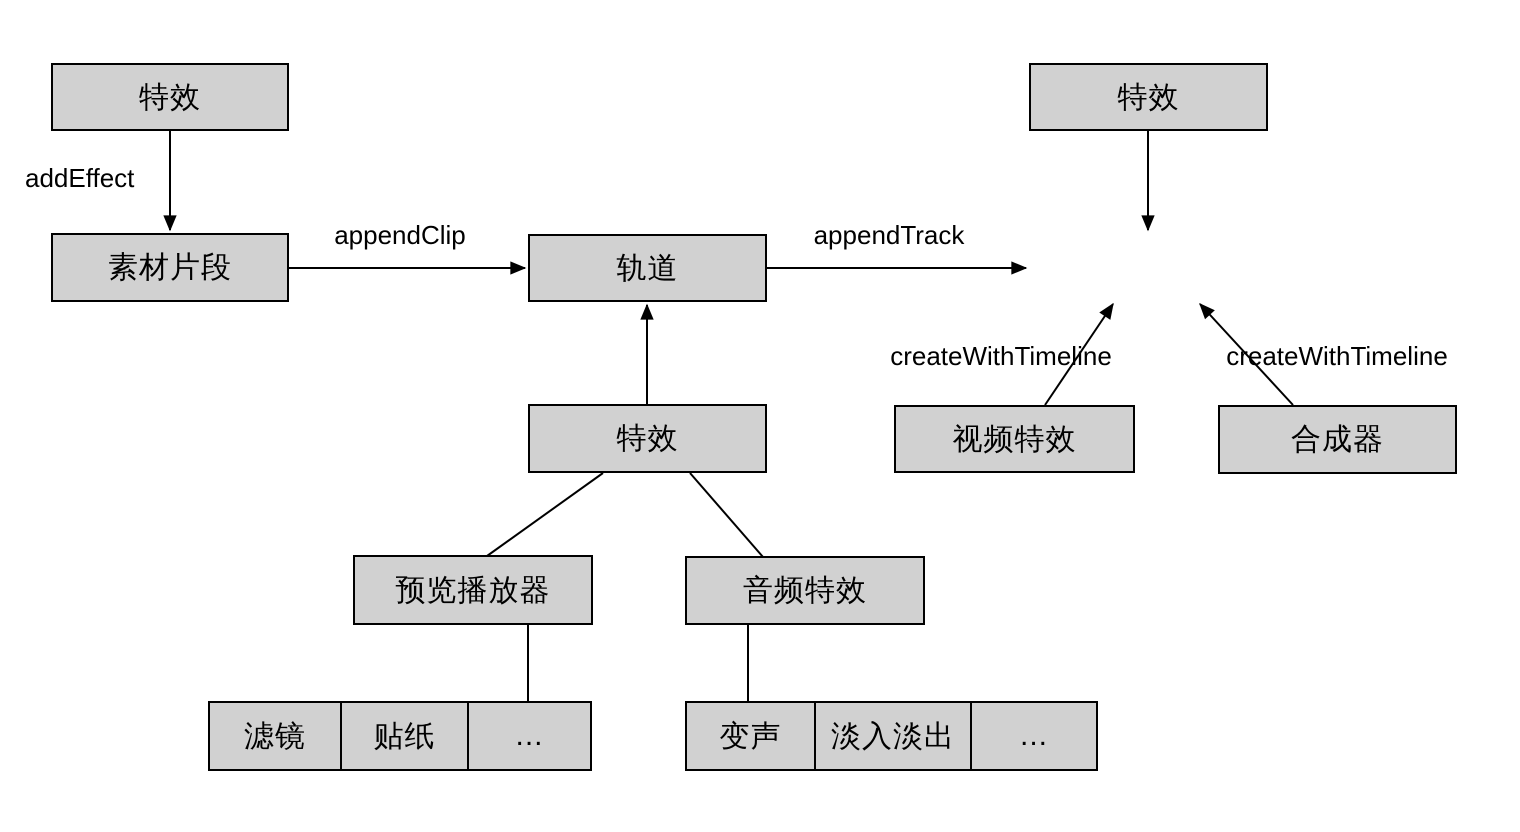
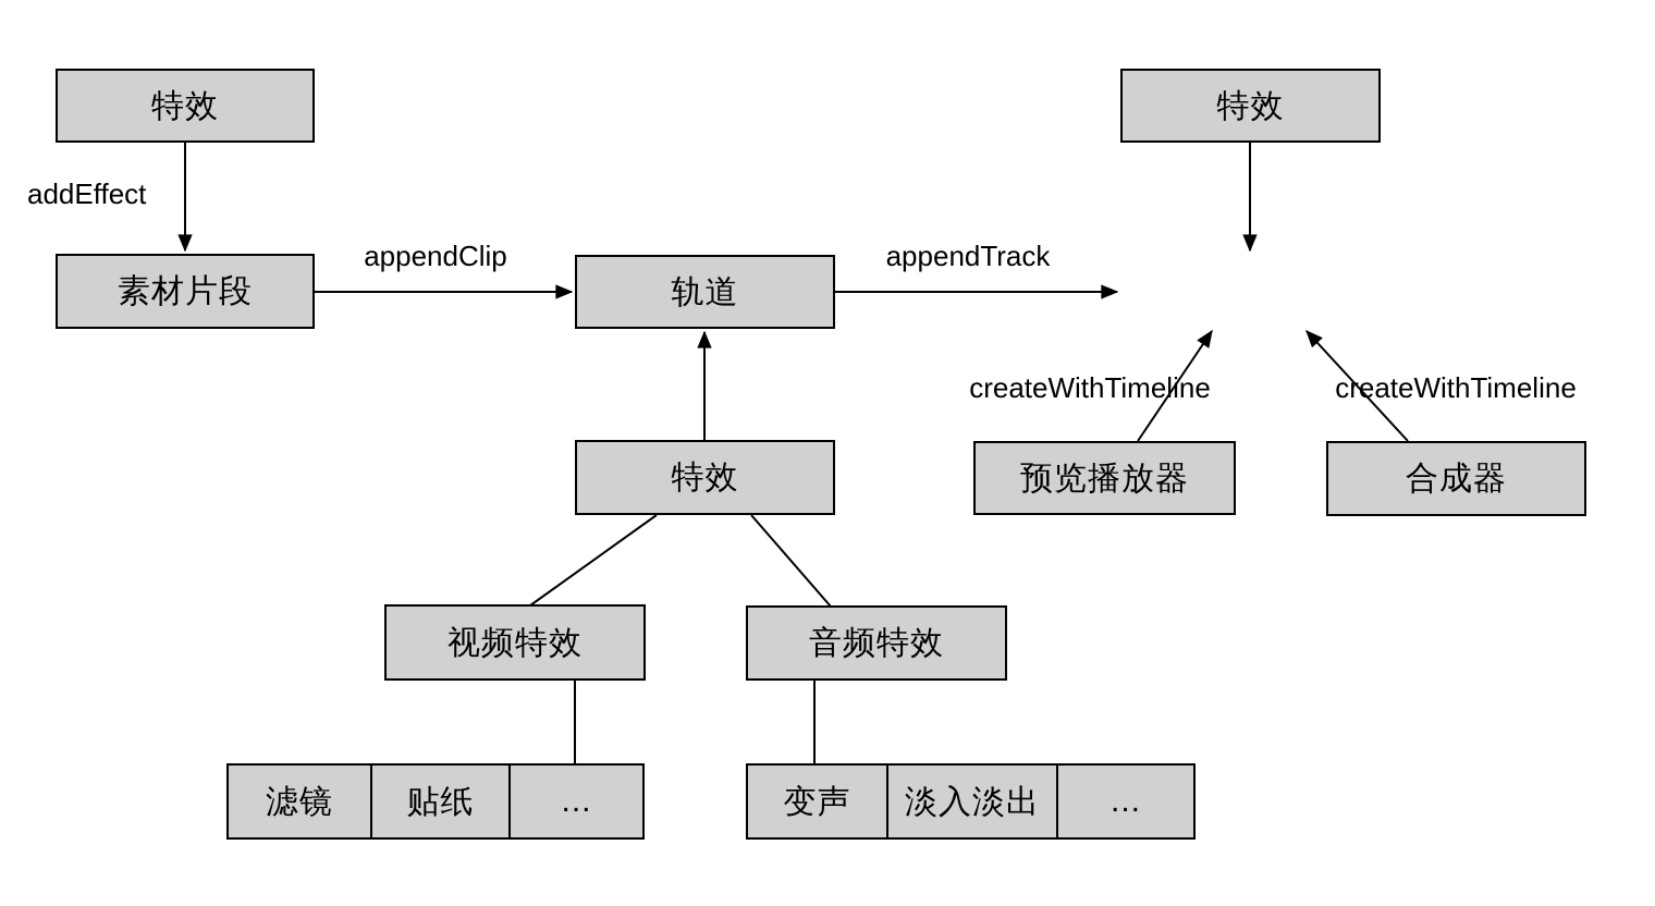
  特效
  素材片段
  轨道
  特效
  特效
- 视频特效
+ 预览播放器
  合成器
- 预览播放器
+ 视频特效
  音频特效
  滤镜
  贴纸
  ...
  变声
  淡入淡出
  ...
  addEffect
  appendClip
  appendTrack
  createWithTimeline
  createWithTimeline
